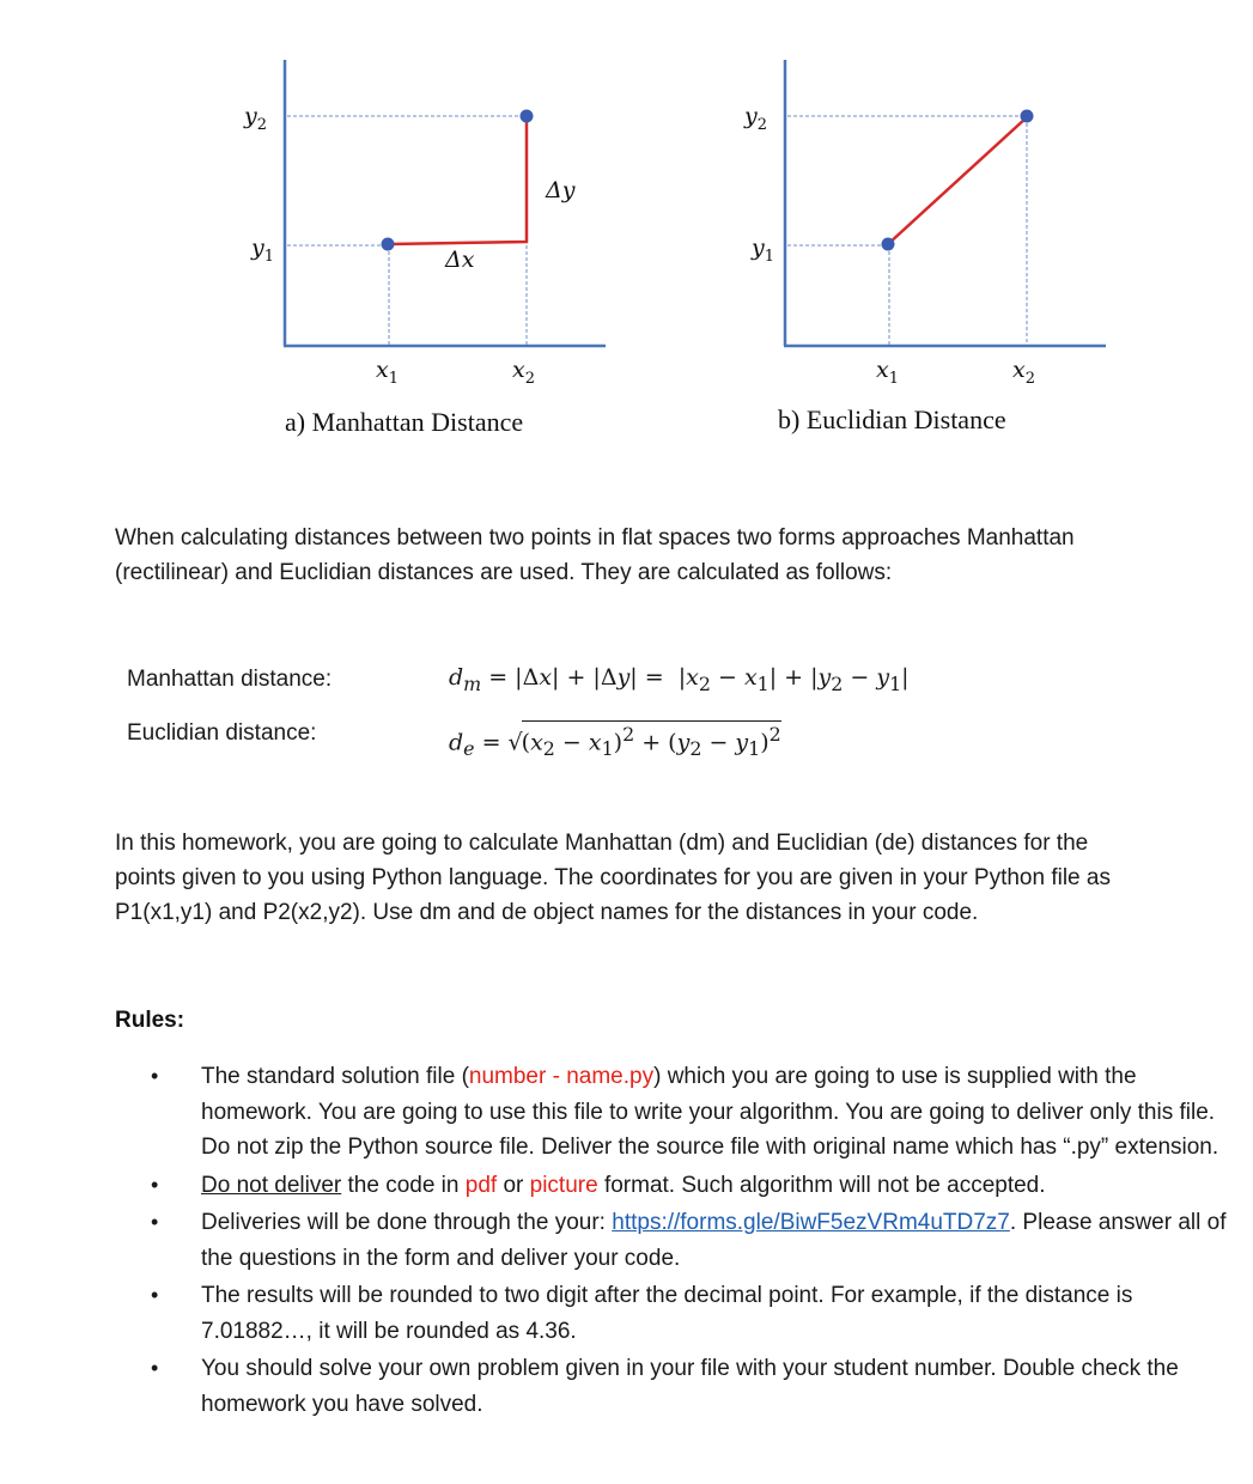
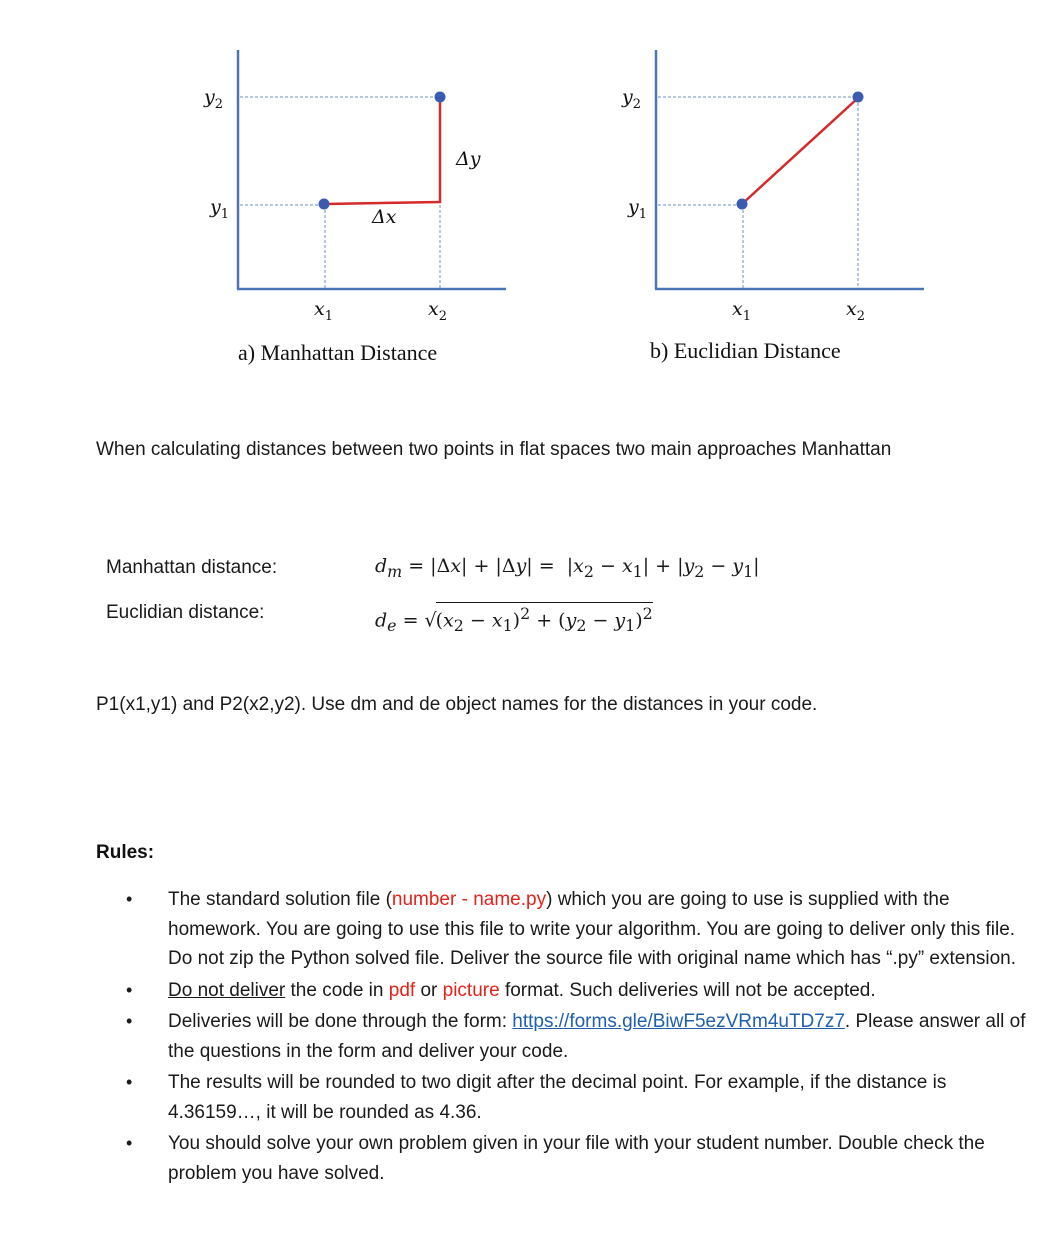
  y2
  y1
  x1
  x2
  Δx
  Δy
  a) Manhattan Distance
  y2
  y1
  x1
  x2
  b) Euclidian Distance
- When calculating distances between two points in flat spaces two forms approaches Manhattan
+ When calculating distances between two points in flat spaces two main approaches Manhattan
- (rectilinear) and Euclidian distances are used. They are calculated as follows:
  Manhattan distance:
  dm = |Δx| + |Δy| = |x2 − x1| + |y2 − y1|
  Euclidian distance:
  de = √(x2 − x1)2 + (y2 − y1)2
- In this homework, you are going to calculate Manhattan (dm) and Euclidian (de) distances for the
- points given to you using Python language. The coordinates for you are given in your Python file as
  P1(x1,y1) and P2(x2,y2). Use dm and de object names for the distances in your code.
  Rules:
  •
- The standard solution file (number - name.py) which you are going to use is supplied with the homework. You are going to use this file to write your algorithm. You are going to deliver only this file. Do not zip the Python source file. Deliver the source file with original name which has “.py” extension.
+ The standard solution file (number - name.py) which you are going to use is supplied with the homework. You are going to use this file to write your algorithm. You are going to deliver only this file. Do not zip the Python solved file. Deliver the source file with original name which has “.py” extension.
  •
- Do not deliver the code in pdf or picture format. Such algorithm will not be accepted.
+ Do not deliver the code in pdf or picture format. Such deliveries will not be accepted.
  •
- Deliveries will be done through the your: https://forms.gle/BiwF5ezVRm4uTD7z7. Please answer all of the questions in the form and deliver your code.
+ Deliveries will be done through the form: https://forms.gle/BiwF5ezVRm4uTD7z7. Please answer all of the questions in the form and deliver your code.
  •
- The results will be rounded to two digit after the decimal point. For example, if the distance is 7.01882…, it will be rounded as 4.36.
+ The results will be rounded to two digit after the decimal point. For example, if the distance is 4.36159…, it will be rounded as 4.36.
  •
- You should solve your own problem given in your file with your student number. Double check the homework you have solved.
+ You should solve your own problem given in your file with your student number. Double check the problem you have solved.
